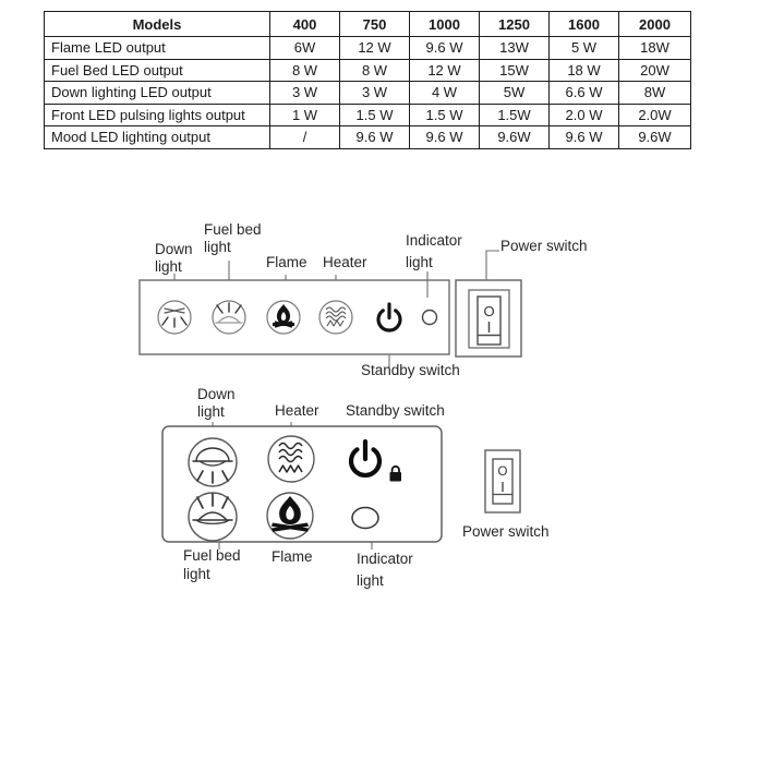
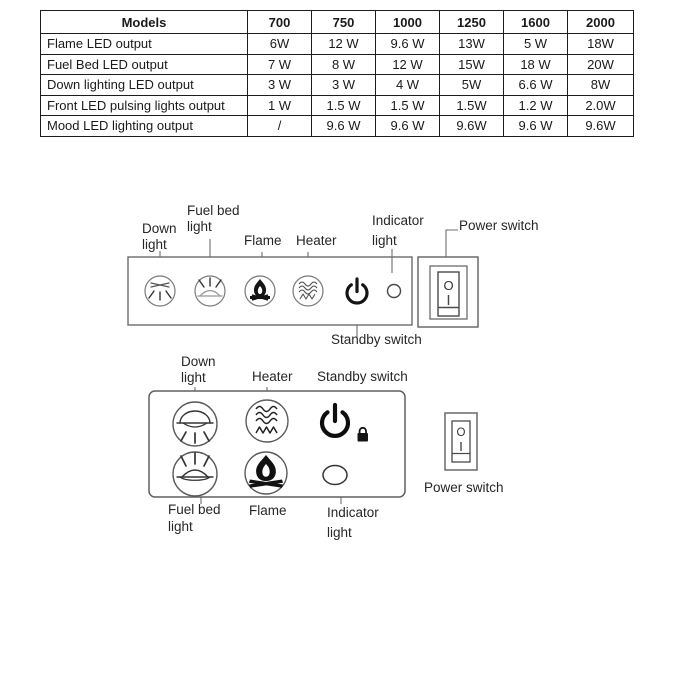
- Models	400	750	1000	1250	1600	2000
+ Models	700	750	1000	1250	1600	2000
  Flame LED output	6W	12 W	9.6 W	13W	5 W	18W
- Fuel Bed LED output	8 W	8 W	12 W	15W	18 W	20W
+ Fuel Bed LED output	7 W	8 W	12 W	15W	18 W	20W
  Down lighting LED output	3 W	3 W	4 W	5W	6.6 W	8W
- Front LED pulsing lights output	1 W	1.5 W	1.5 W	1.5W	2.0 W	2.0W
+ Front LED pulsing lights output	1 W	1.5 W	1.5 W	1.5W	1.2 W	2.0W
  Mood LED lighting output	/	9.6 W	9.6 W	9.6W	9.6 W	9.6W
  O
  O
  Down
  light
  Fuel bed
  light
  Flame
  Heater
  Indicator
  light
  Power switch
  Standby switch
  Down
  light
  Heater
  Standby switch
  Fuel bed
  light
  Flame
  Indicator
  light
  Power switch
